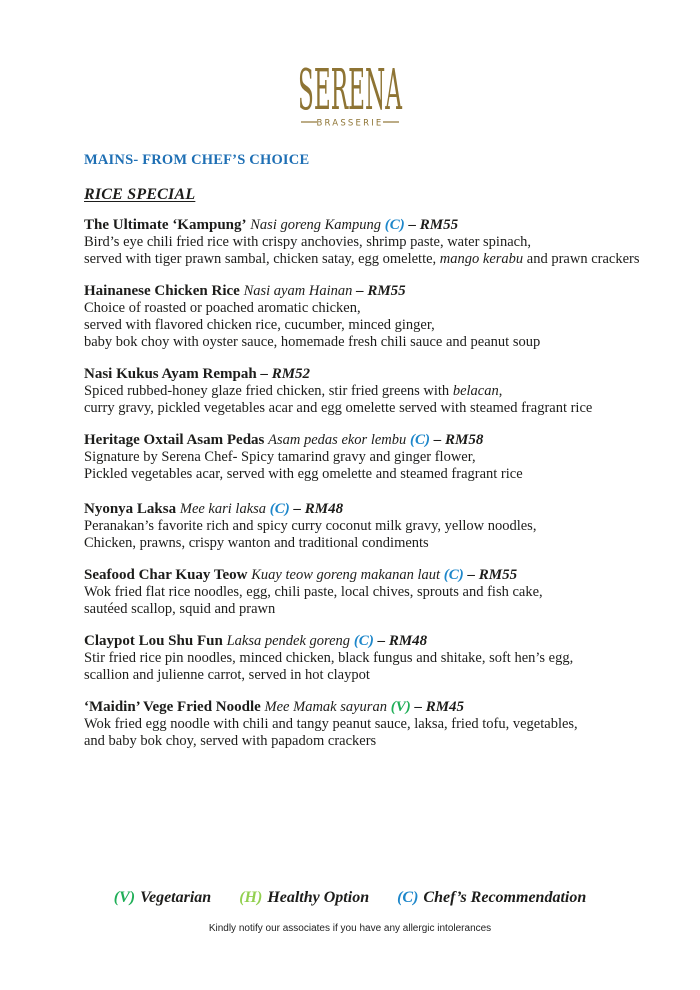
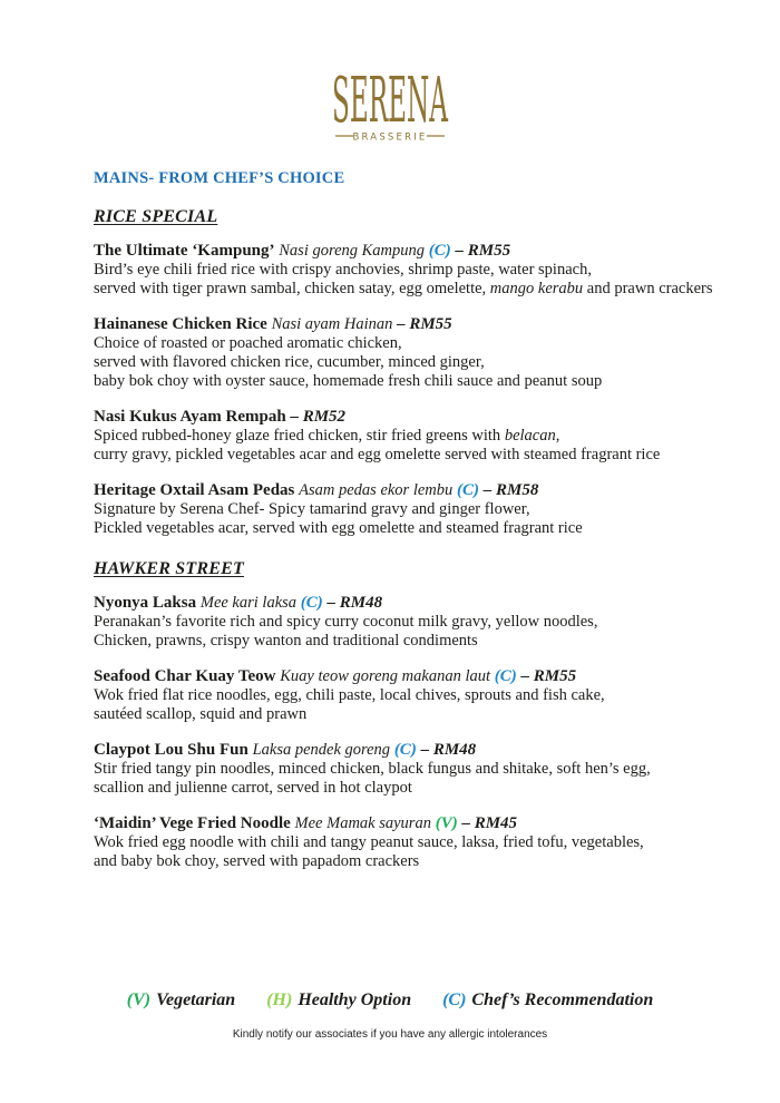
  SERENA
  BRASSERIE
  MAINS- FROM CHEF’S CHOICE
  RICE SPECIAL
  The Ultimate ‘Kampung’ Nasi goreng Kampung (C) – RM55
  Bird’s eye chili fried rice with crispy anchovies, shrimp paste, water spinach,
  served with tiger prawn sambal, chicken satay, egg omelette, mango kerabu and prawn crackers
  Hainanese Chicken Rice Nasi ayam Hainan – RM55
  Choice of roasted or poached aromatic chicken,
  served with flavored chicken rice, cucumber, minced ginger,
  baby bok choy with oyster sauce, homemade fresh chili sauce and peanut soup
  Nasi Kukus Ayam Rempah – RM52
  Spiced rubbed-honey glaze fried chicken, stir fried greens with belacan,
  curry gravy, pickled vegetables acar and egg omelette served with steamed fragrant rice
  Heritage Oxtail Asam Pedas Asam pedas ekor lembu (C) – RM58
  Signature by Serena Chef- Spicy tamarind gravy and ginger flower,
  Pickled vegetables acar, served with egg omelette and steamed fragrant rice
+ HAWKER STREET
  Nyonya Laksa Mee kari laksa (C) – RM48
  Peranakan’s favorite rich and spicy curry coconut milk gravy, yellow noodles,
  Chicken, prawns, crispy wanton and traditional condiments
  Seafood Char Kuay Teow Kuay teow goreng makanan laut (C) – RM55
  Wok fried flat rice noodles, egg, chili paste, local chives, sprouts and fish cake,
  sautéed scallop, squid and prawn
  Claypot Lou Shu Fun Laksa pendek goreng (C) – RM48
- Stir fried rice pin noodles, minced chicken, black fungus and shitake, soft hen’s egg,
+ Stir fried tangy pin noodles, minced chicken, black fungus and shitake, soft hen’s egg,
  scallion and julienne carrot, served in hot claypot
  ‘Maidin’ Vege Fried Noodle Mee Mamak sayuran (V) – RM45
  Wok fried egg noodle with chili and tangy peanut sauce, laksa, fried tofu, vegetables,
  and baby bok choy, served with papadom crackers
  (V) Vegetarian (H) Healthy Option (C) Chef’s Recommendation
  Kindly notify our associates if you have any allergic intolerances
